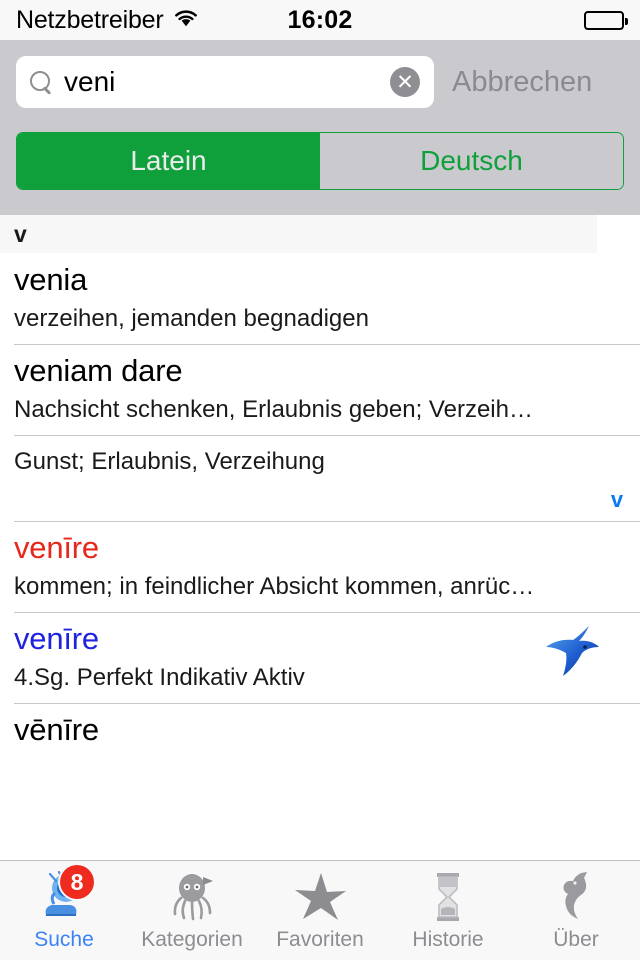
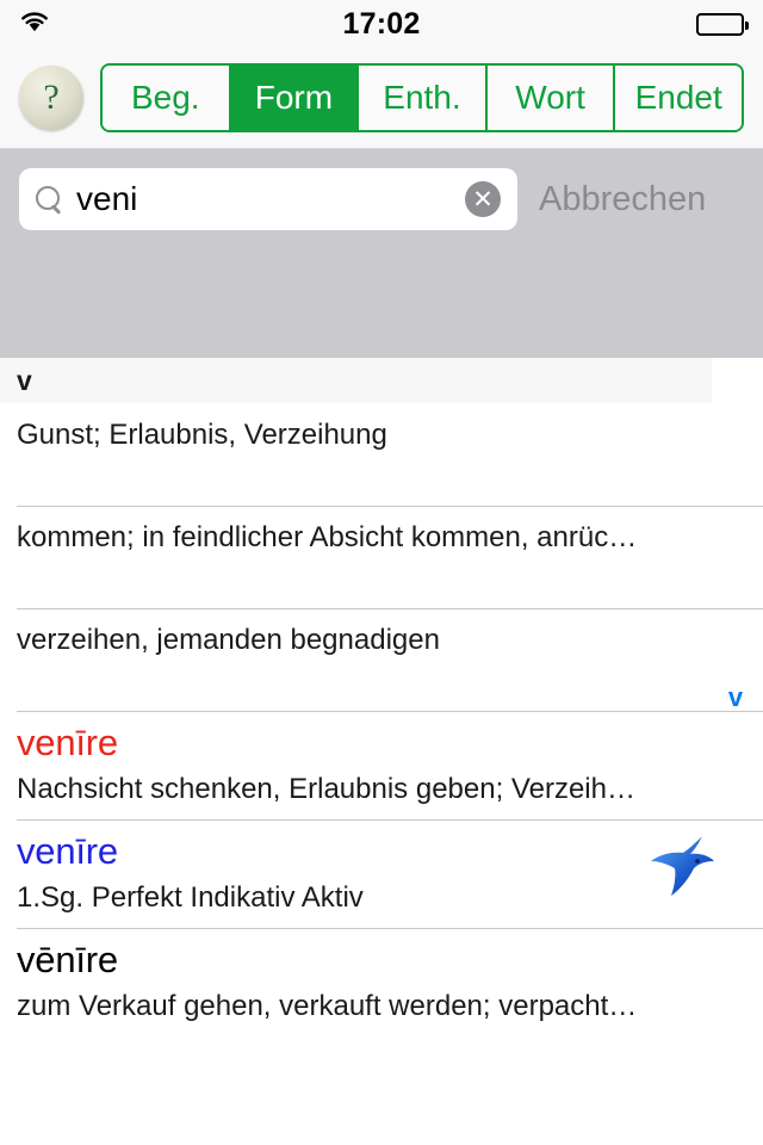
- Netzbetreiber
- 16:02
+ 17:02
+ ?
+ Beg.
+ Form
+ Enth.
+ Wort
+ Endet
  veni
  ✕
  Abbrechen
- Latein
- Deutsch
  v
- venia
- verzeihen, jemanden begnadigen
+ Gunst; Erlaubnis, Verzeihung
- veniam dare
- Nachsicht schenken, Erlaubnis geben; Verzeih…
+ kommen; in feindlicher Absicht kommen, anrüc…
- Gunst; Erlaubnis, Verzeihung
+ verzeihen, jemanden begnadigen
  venīre
- kommen; in feindlicher Absicht kommen, anrüc…
+ Nachsicht schenken, Erlaubnis geben; Verzeih…
  venīre
- 4.Sg. Perfekt Indikativ Aktiv
+ 1.Sg. Perfekt Indikativ Aktiv
  vēnīre
+ zum Verkauf gehen, verkauft werden; verpacht…
  v
- 8
- Suche
- Kategorien
- Favoriten
- Historie
- Über
